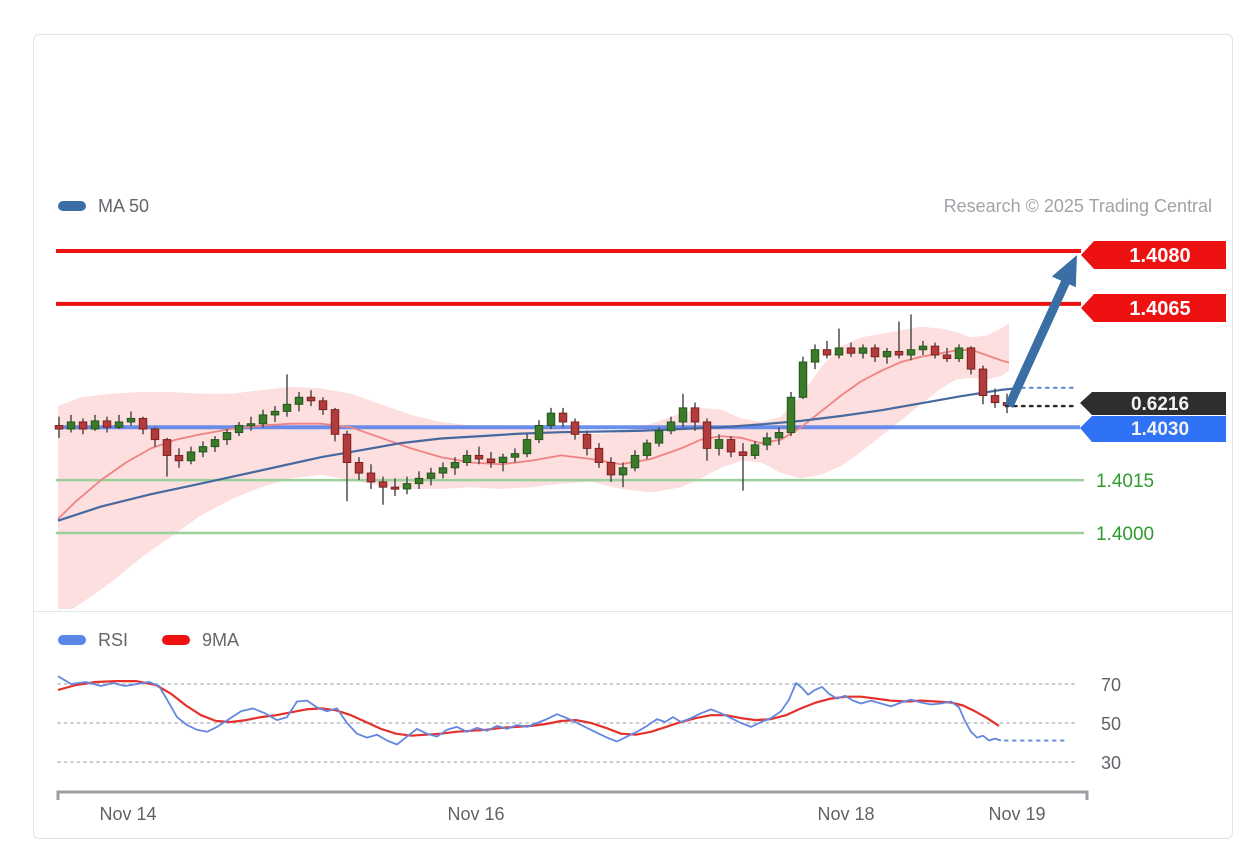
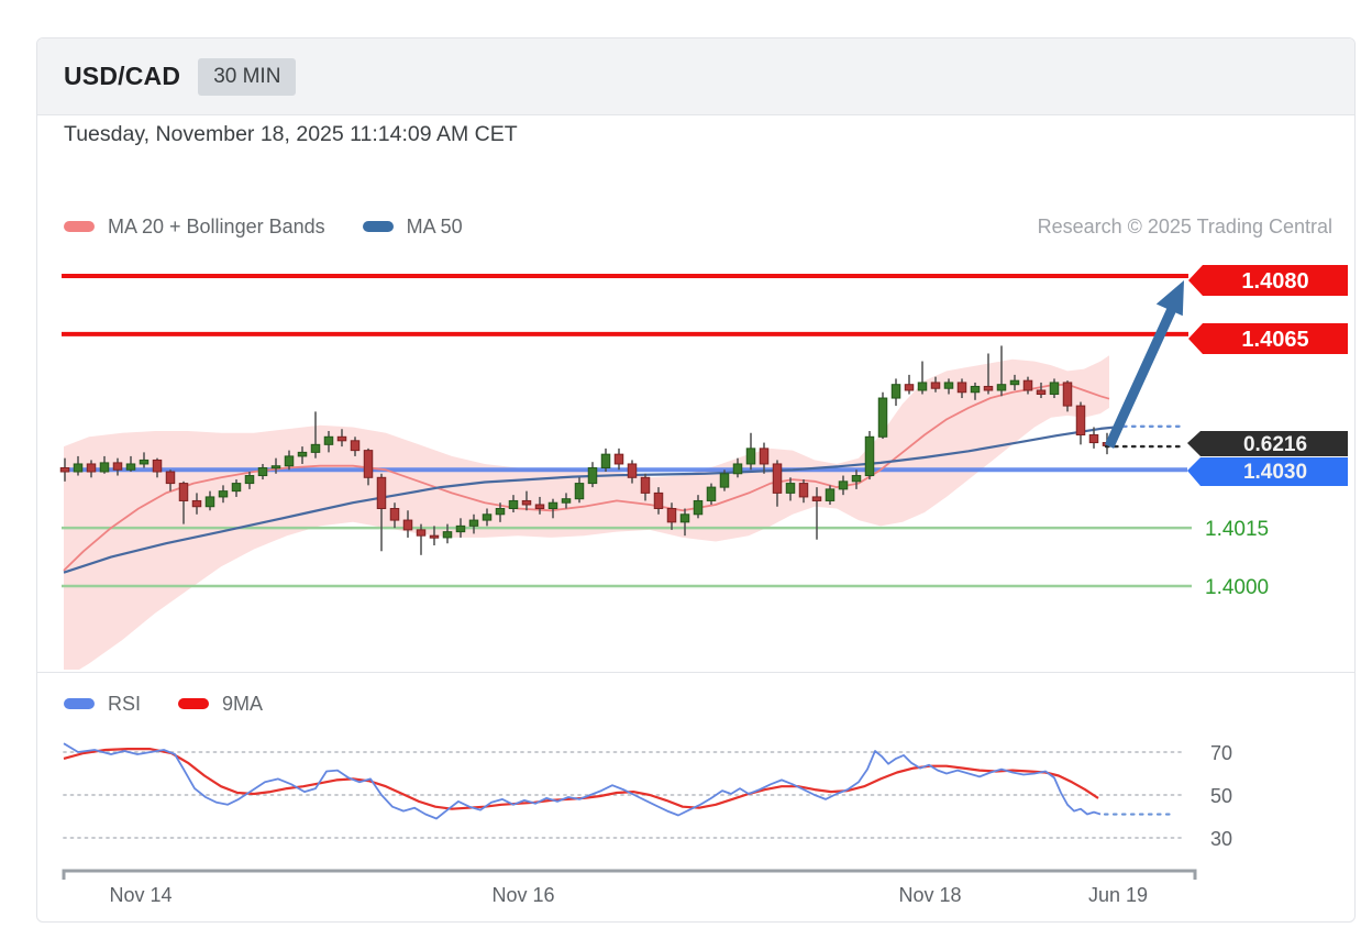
+ USD/CAD
+ 30 MIN
+ Tuesday, November 18, 2025 11:14:09 AM CET
+ MA 20 + Bollinger Bands
  MA 50
  Research © 2025 Trading Central
  RSI
  9MA
  1.4080
  1.4065
  0.6216
  1.4030
  1.4015
  1.4000
  70
  50
  30
  Nov 14
  Nov 16
  Nov 18
- Nov 19
+ Jun 19
